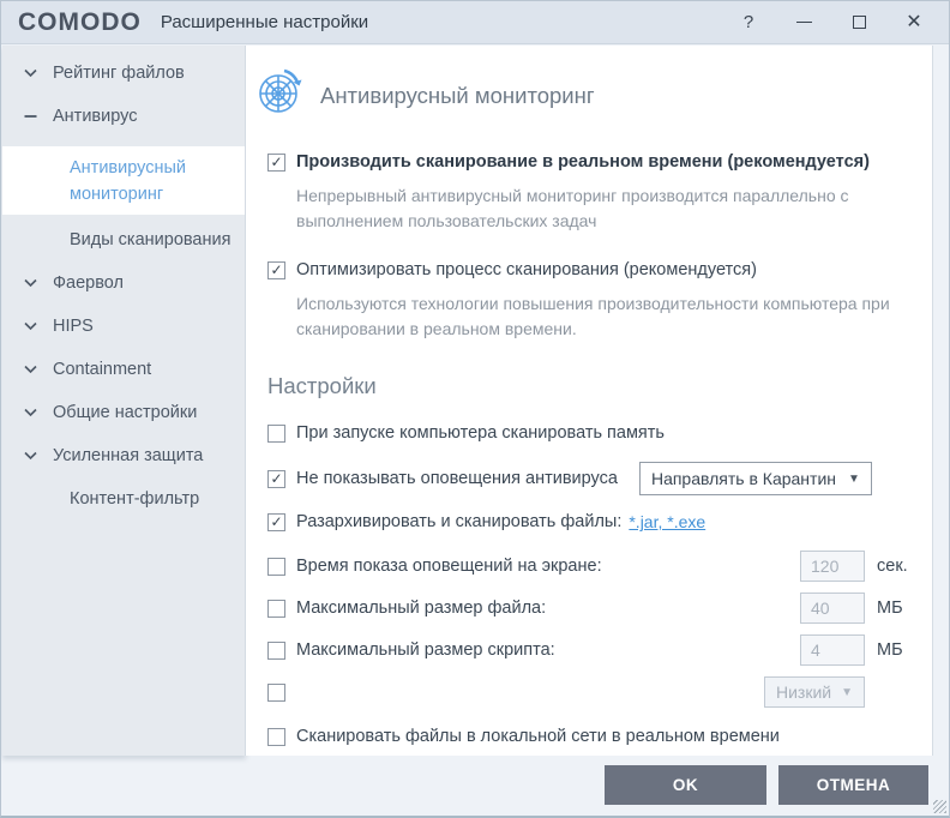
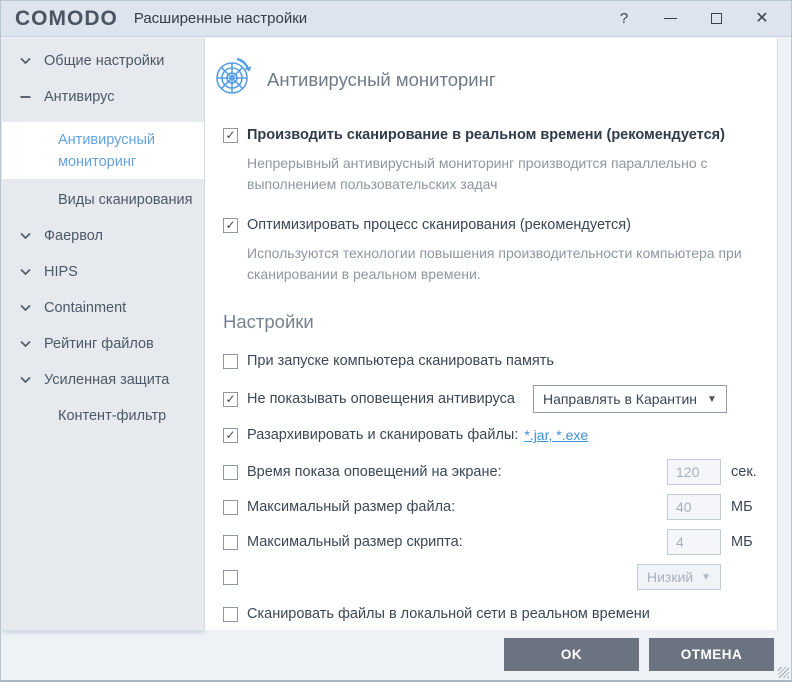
  COMODO
  Расширенные настройки
  ?
  ✕
- Рейтинг файлов
+ Общие настройки
  Антивирус
  Антивирусный мониторинг
  Виды сканирования
  Фаервол
  HIPS
  Containment
- Общие настройки
+ Рейтинг файлов
  Усиленная защита
  Контент-фильтр
  Антивирусный мониторинг
  ✓
  Производить сканирование в реальном времени (рекомендуется)
  Непрерывный антивирусный мониторинг производится параллельно с выполнением пользовательских задач
  ✓
  Оптимизировать процесс сканирования (рекомендуется)
  Используются технологии повышения производительности компьютера при сканировании в реальном времени.
  Настройки
  При запуске компьютера сканировать память
  ✓
  Не показывать оповещения антивируса
  Направлять в Карантин
  ▼
  ✓
  Разархивировать и сканировать файлы:
  *.jar, *.exe
  Время показа оповещений на экране:
  120
  сек.
  Максимальный размер файла:
  40
  МБ
  Максимальный размер скрипта:
  4
  МБ
  Низкий
  ▼
  Сканировать файлы в локальной сети в реальном времени
  OK
  ОТМЕНА
